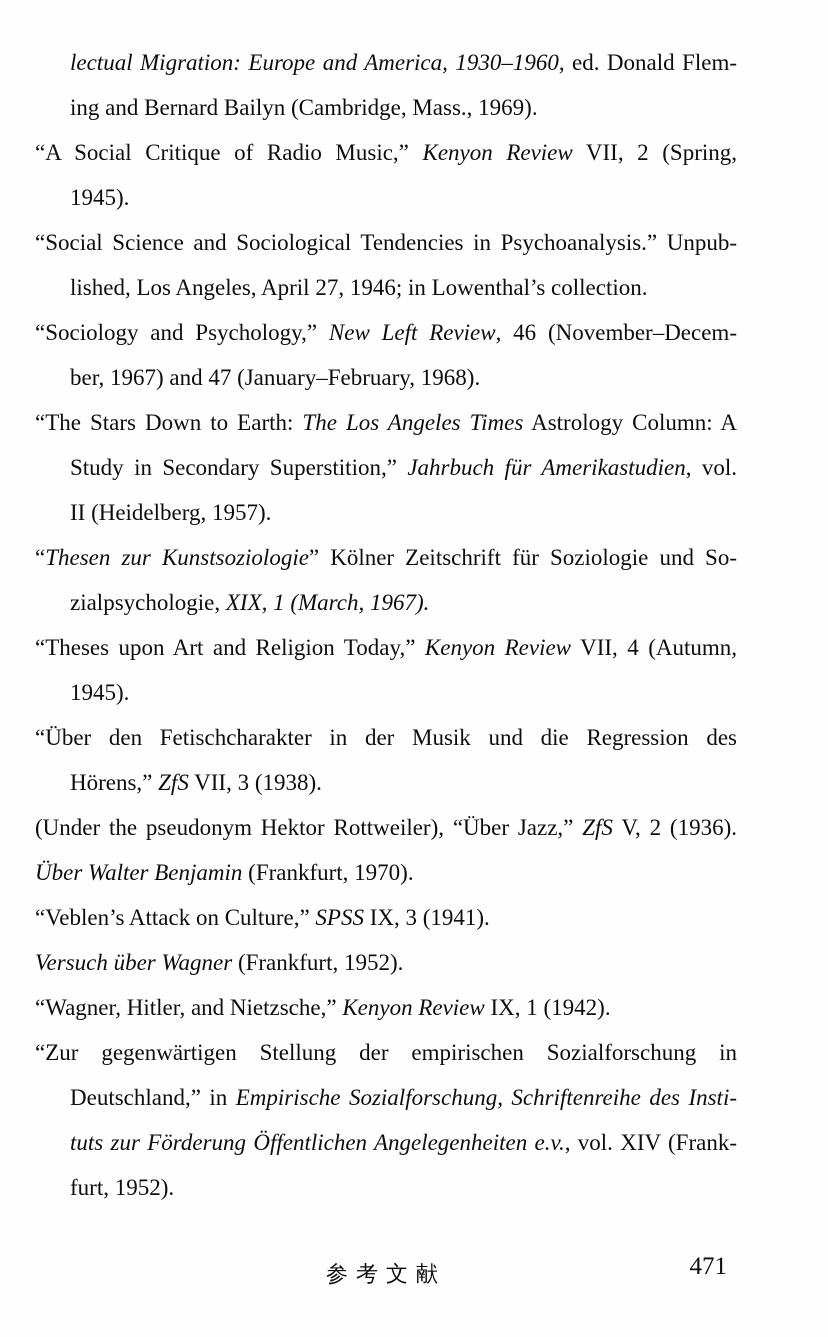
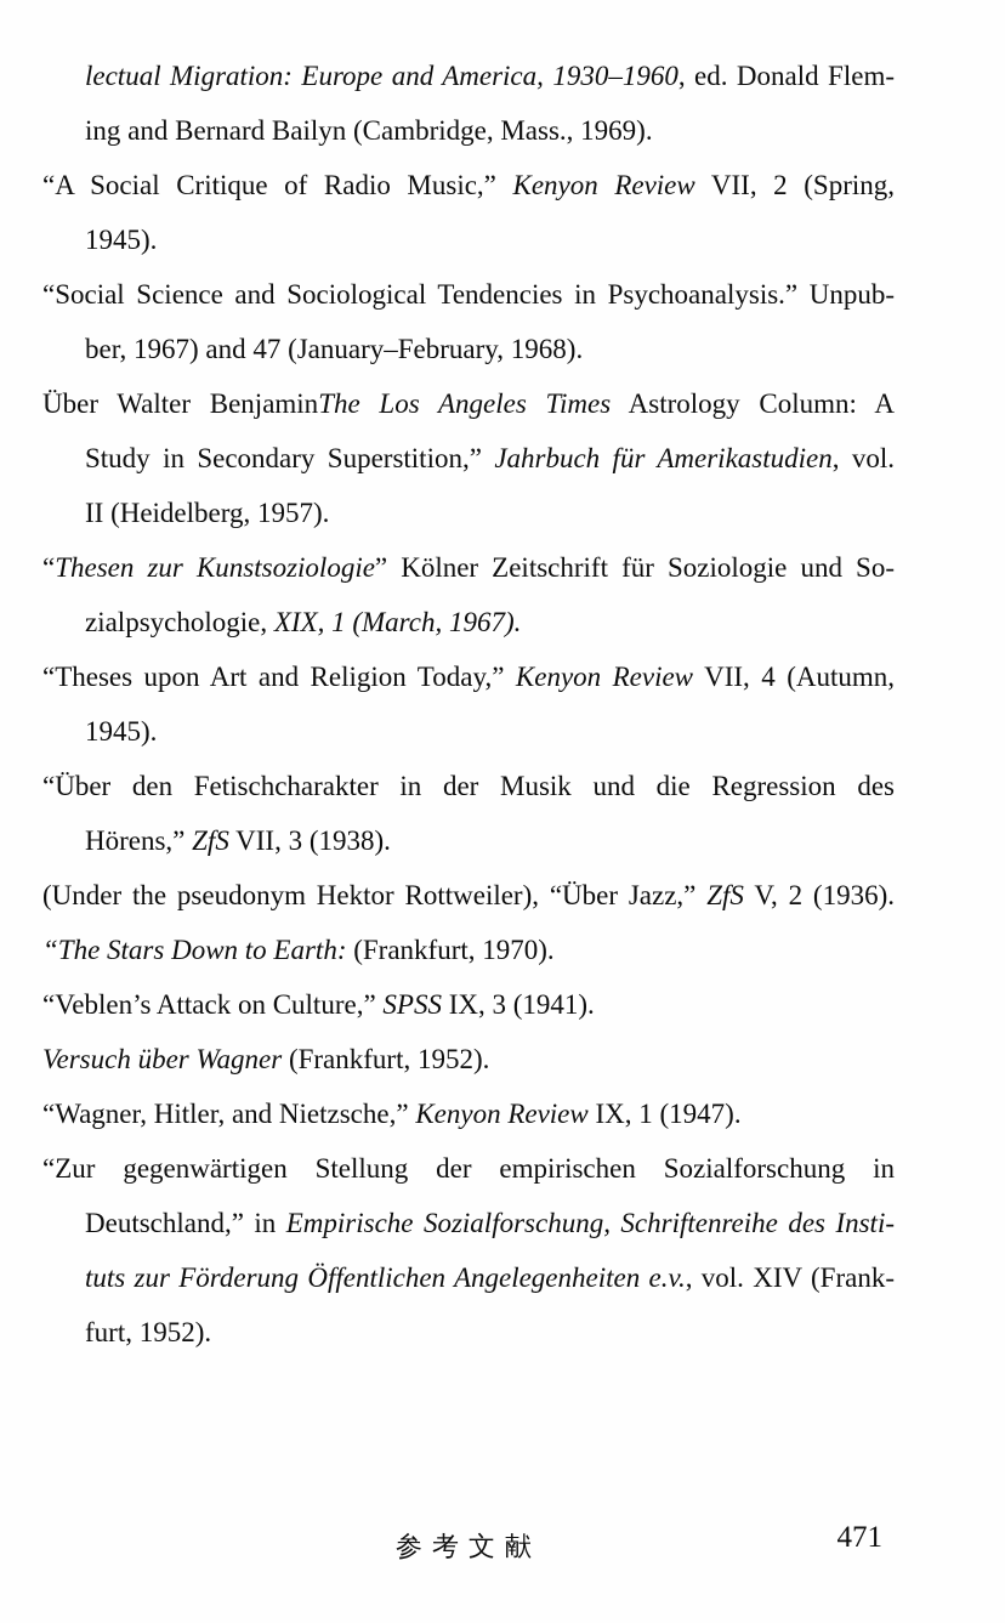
  lectual Migration: Europe and America, 1930–1960, ed. Donald Flem-
  ing and Bernard Bailyn (Cambridge, Mass., 1969).
  “A Social Critique of Radio Music,” Kenyon Review VII, 2 (Spring,
  1945).
  “Social Science and Sociological Tendencies in Psychoanalysis.” Unpub-
- lished, Los Angeles, April 27, 1946; in Lowenthal’s collection.
- “Sociology and Psychology,” New Left Review, 46 (November–Decem-
  ber, 1967) and 47 (January–February, 1968).
- “The Stars Down to Earth: The Los Angeles Times Astrology Column: A
+ Über Walter BenjaminThe Los Angeles Times Astrology Column: A
  Study in Secondary Superstition,” Jahrbuch für Amerikastudien, vol.
  II (Heidelberg, 1957).
  “Thesen zur Kunstsoziologie” Kölner Zeitschrift für Soziologie und So-
  zialpsychologie, XIX, 1 (March, 1967).
  “Theses upon Art and Religion Today,” Kenyon Review VII, 4 (Autumn,
  1945).
  “Über den Fetischcharakter in der Musik und die Regression des
  Hörens,” ZfS VII, 3 (1938).
  (Under the pseudonym Hektor Rottweiler), “Über Jazz,” ZfS V, 2 (1936).
- Über Walter Benjamin (Frankfurt, 1970).
+ “The Stars Down to Earth: (Frankfurt, 1970).
  “Veblen’s Attack on Culture,” SPSS IX, 3 (1941).
  Versuch über Wagner (Frankfurt, 1952).
- “Wagner, Hitler, and Nietzsche,” Kenyon Review IX, 1 (1942).
+ “Wagner, Hitler, and Nietzsche,” Kenyon Review IX, 1 (1947).
  “Zur gegenwärtigen Stellung der empirischen Sozialforschung in
  Deutschland,” in Empirische Sozialforschung, Schriftenreihe des Insti-
  tuts zur Förderung Öffentlichen Angelegenheiten e.v., vol. XIV (Frank-
  furt, 1952).
  参考文献
  471
